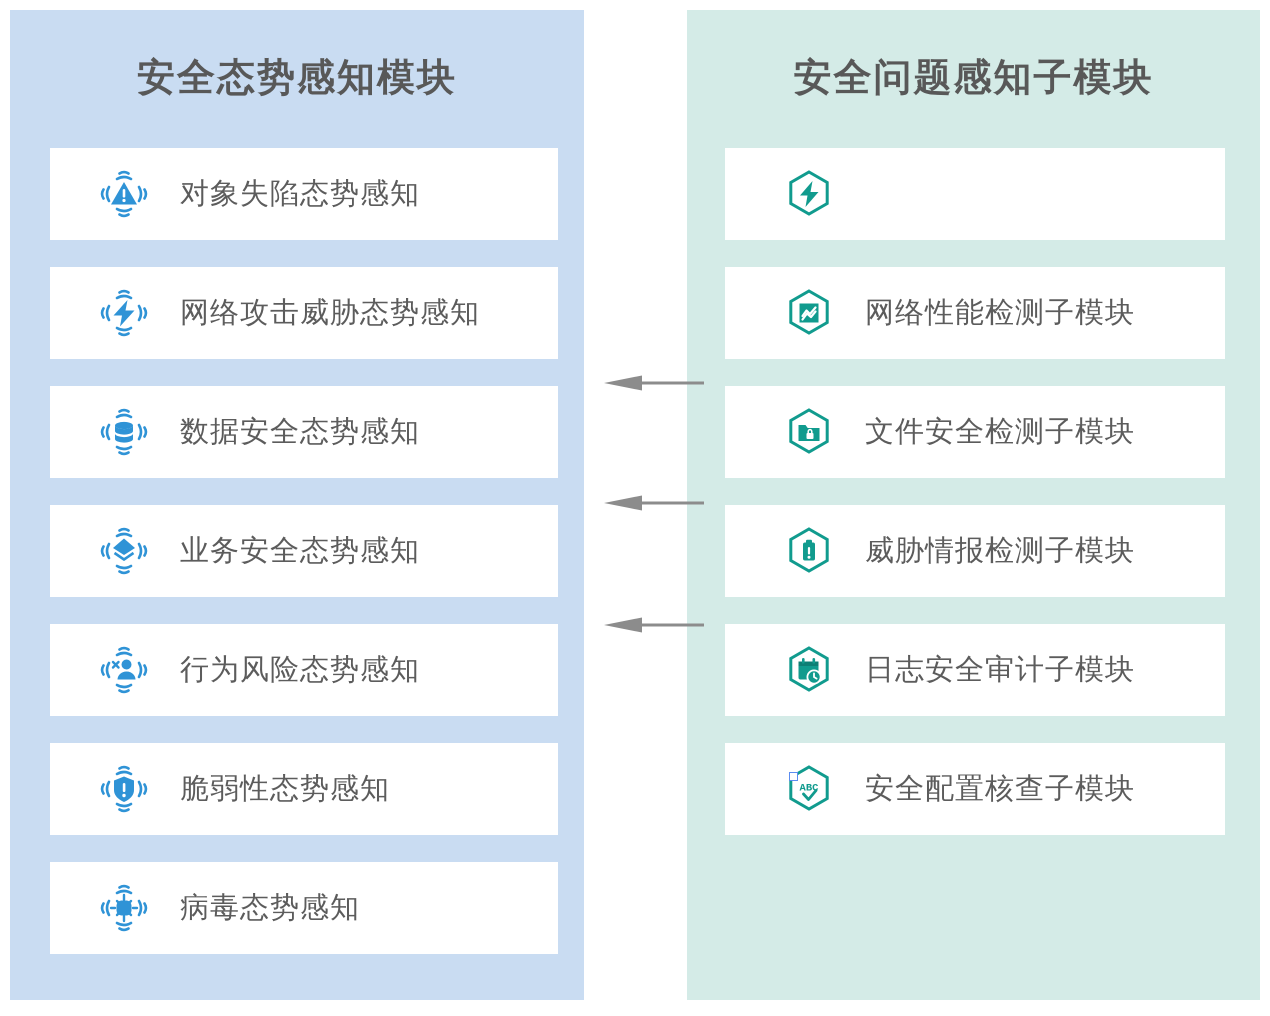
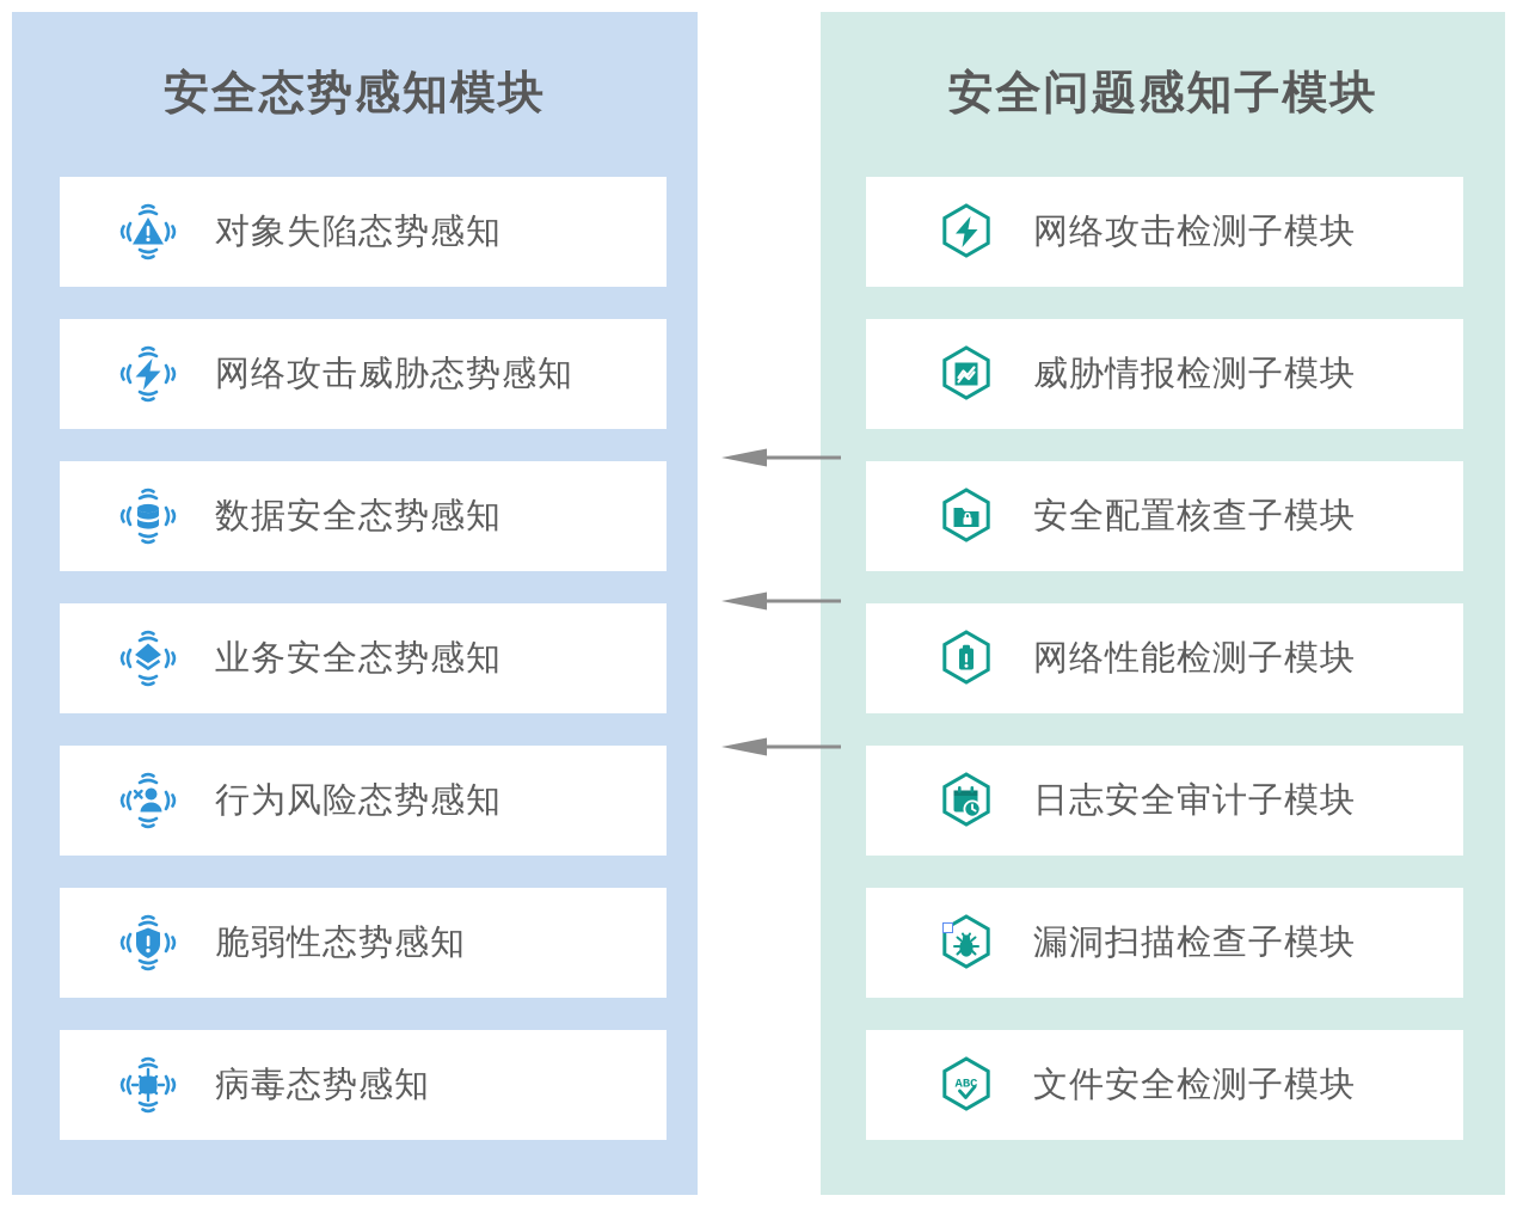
  安全态势感知模块
  对象失陷态势感知
  网络攻击威胁态势感知
  数据安全态势感知
  业务安全态势感知
  行为风险态势感知
  脆弱性态势感知
  病毒态势感知
  安全问题感知子模块
+ 网络攻击检测子模块
- 网络性能检测子模块
+ 威胁情报检测子模块
- 文件安全检测子模块
+ 安全配置核查子模块
- 威胁情报检测子模块
+ 网络性能检测子模块
  日志安全审计子模块
+ 漏洞扫描检查子模块
  ABC
- 安全配置核查子模块
+ 文件安全检测子模块
